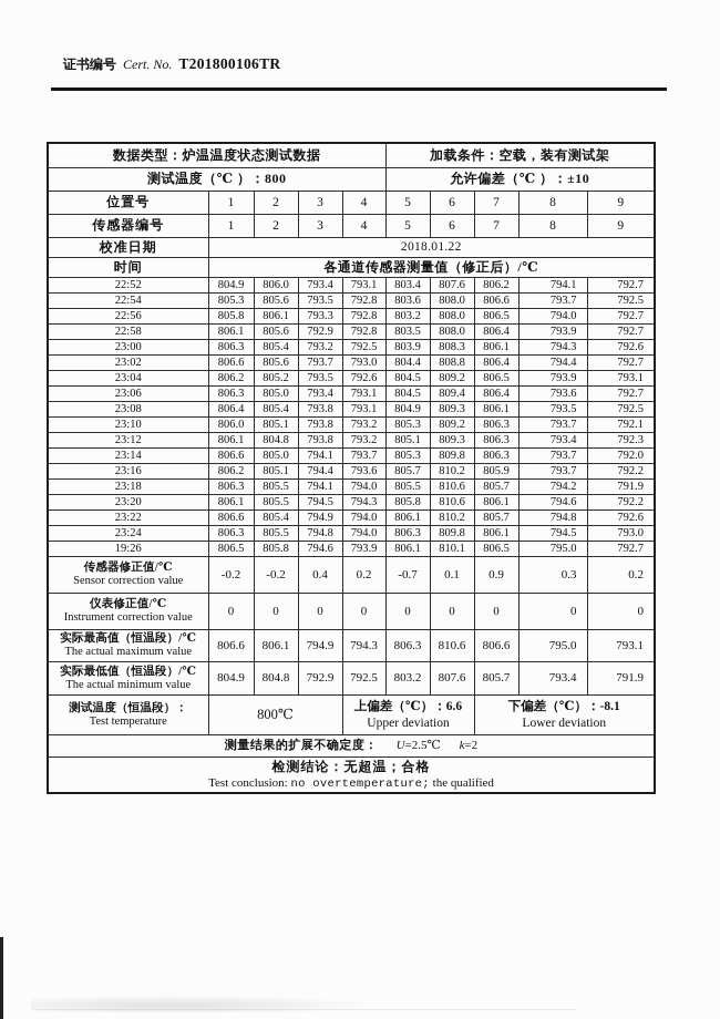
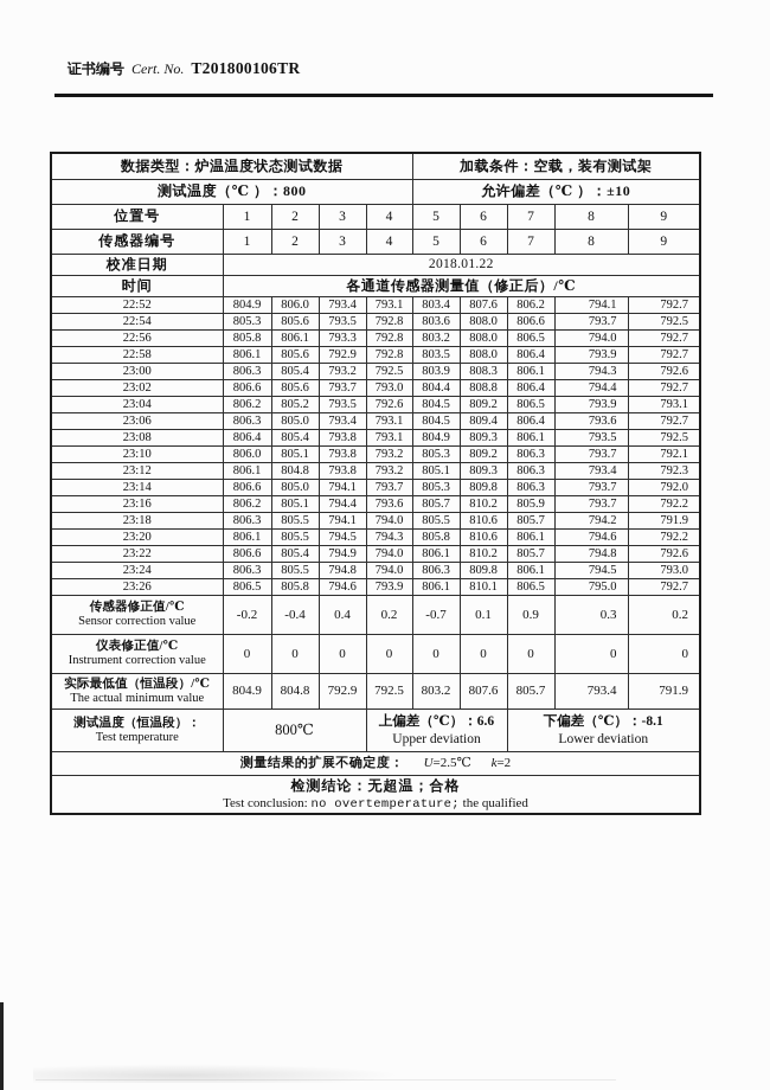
  证书编号 Cert. No. T201800106TR
  数据类型：炉温温度状态测试数据	加载条件：空载，装有测试架
  测试温度（℃ ）：800	允许偏差（℃ ）：±10
  位置号	1	2	3	4	5	6	7	8	9
  传感器编号	1	2	3	4	5	6	7	8	9
  校准日期	2018.01.22
  时间	各通道传感器测量值（修正后）/℃
  22:52	804.9	806.0	793.4	793.1	803.4	807.6	806.2	794.1	792.7
  22:54	805.3	805.6	793.5	792.8	803.6	808.0	806.6	793.7	792.5
  22:56	805.8	806.1	793.3	792.8	803.2	808.0	806.5	794.0	792.7
  22:58	806.1	805.6	792.9	792.8	803.5	808.0	806.4	793.9	792.7
  23:00	806.3	805.4	793.2	792.5	803.9	808.3	806.1	794.3	792.6
  23:02	806.6	805.6	793.7	793.0	804.4	808.8	806.4	794.4	792.7
  23:04	806.2	805.2	793.5	792.6	804.5	809.2	806.5	793.9	793.1
  23:06	806.3	805.0	793.4	793.1	804.5	809.4	806.4	793.6	792.7
  23:08	806.4	805.4	793.8	793.1	804.9	809.3	806.1	793.5	792.5
  23:10	806.0	805.1	793.8	793.2	805.3	809.2	806.3	793.7	792.1
  23:12	806.1	804.8	793.8	793.2	805.1	809.3	806.3	793.4	792.3
  23:14	806.6	805.0	794.1	793.7	805.3	809.8	806.3	793.7	792.0
  23:16	806.2	805.1	794.4	793.6	805.7	810.2	805.9	793.7	792.2
  23:18	806.3	805.5	794.1	794.0	805.5	810.6	805.7	794.2	791.9
  23:20	806.1	805.5	794.5	794.3	805.8	810.6	806.1	794.6	792.2
  23:22	806.6	805.4	794.9	794.0	806.1	810.2	805.7	794.8	792.6
  23:24	806.3	805.5	794.8	794.0	806.3	809.8	806.1	794.5	793.0
- 19:26	806.5	805.8	794.6	793.9	806.1	810.1	806.5	795.0	792.7
+ 23:26	806.5	805.8	794.6	793.9	806.1	810.1	806.5	795.0	792.7
- 传感器修正值/℃ Sensor correction value	-0.2	-0.2	0.4	0.2	-0.7	0.1	0.9	0.3	0.2
+ 传感器修正值/℃ Sensor correction value	-0.2	-0.4	0.4	0.2	-0.7	0.1	0.9	0.3	0.2
  仪表修正值/℃ Instrument correction value	0	0	0	0	0	0	0	0	0
- 实际最高值（恒温段）/℃ The actual maximum value	806.6	806.1	794.9	794.3	806.3	810.6	806.6	795.0	793.1
  实际最低值（恒温段）/℃ The actual minimum value	804.9	804.8	792.9	792.5	803.2	807.6	805.7	793.4	791.9
  测试温度（恒温段）： Test temperature	800℃	上偏差（℃）：6.6 Upper deviation	下偏差（℃）：-8.1 Lower deviation
  测量结果的扩展不确定度： U=2.5℃ k=2
  检测结论：无超温；合格 Test conclusion: no overtemperature; the qualified
